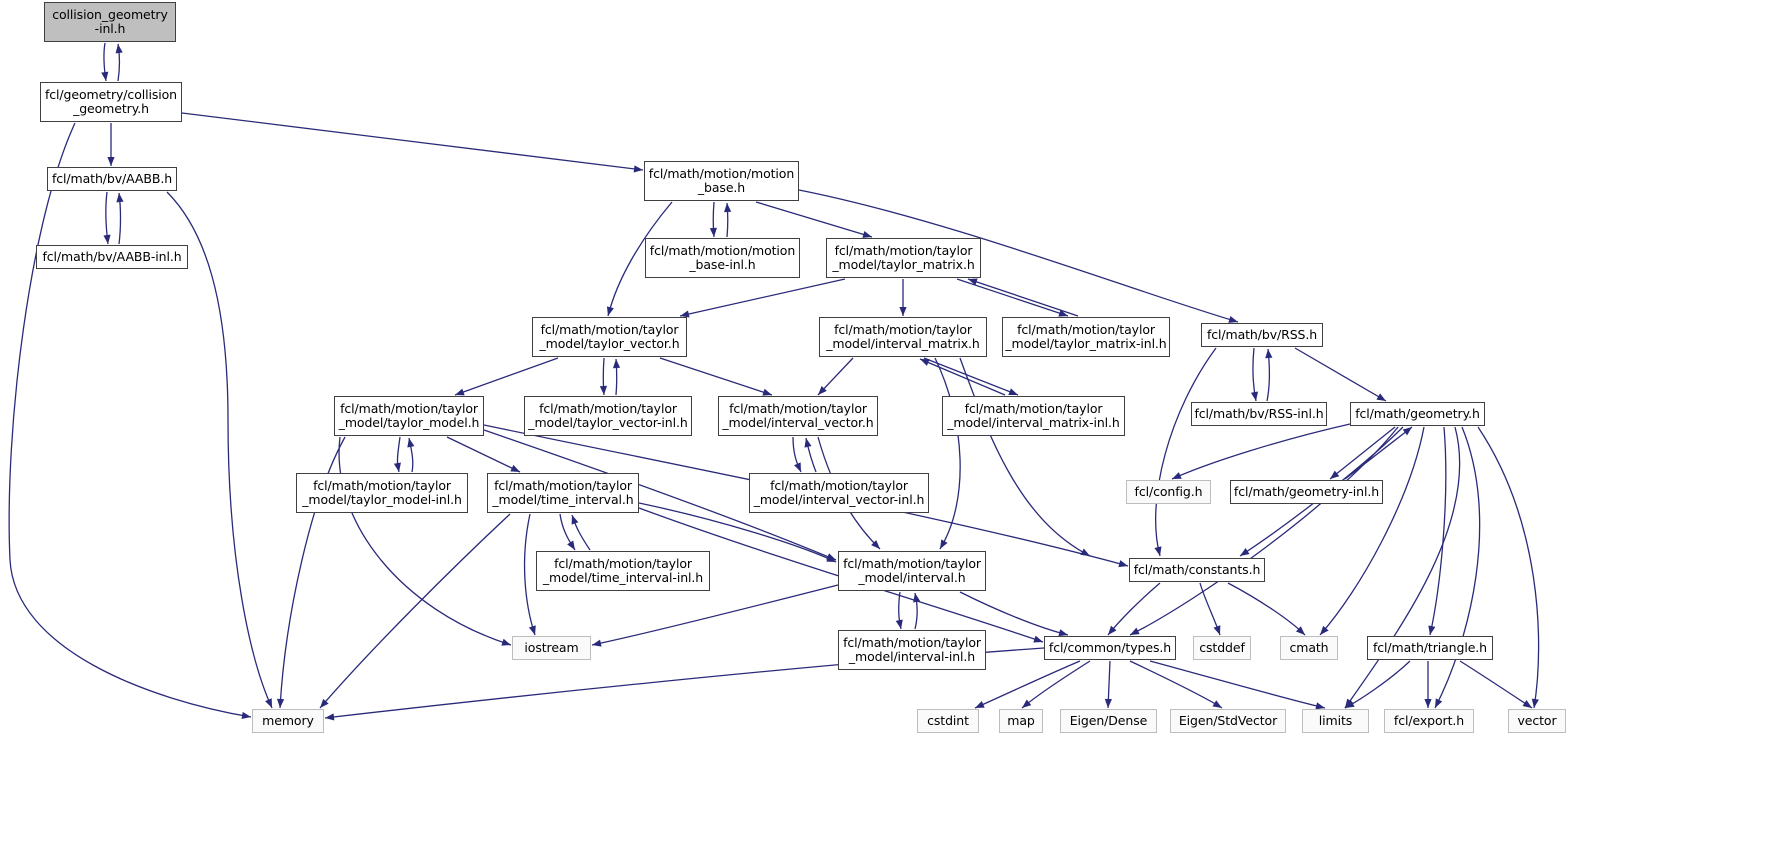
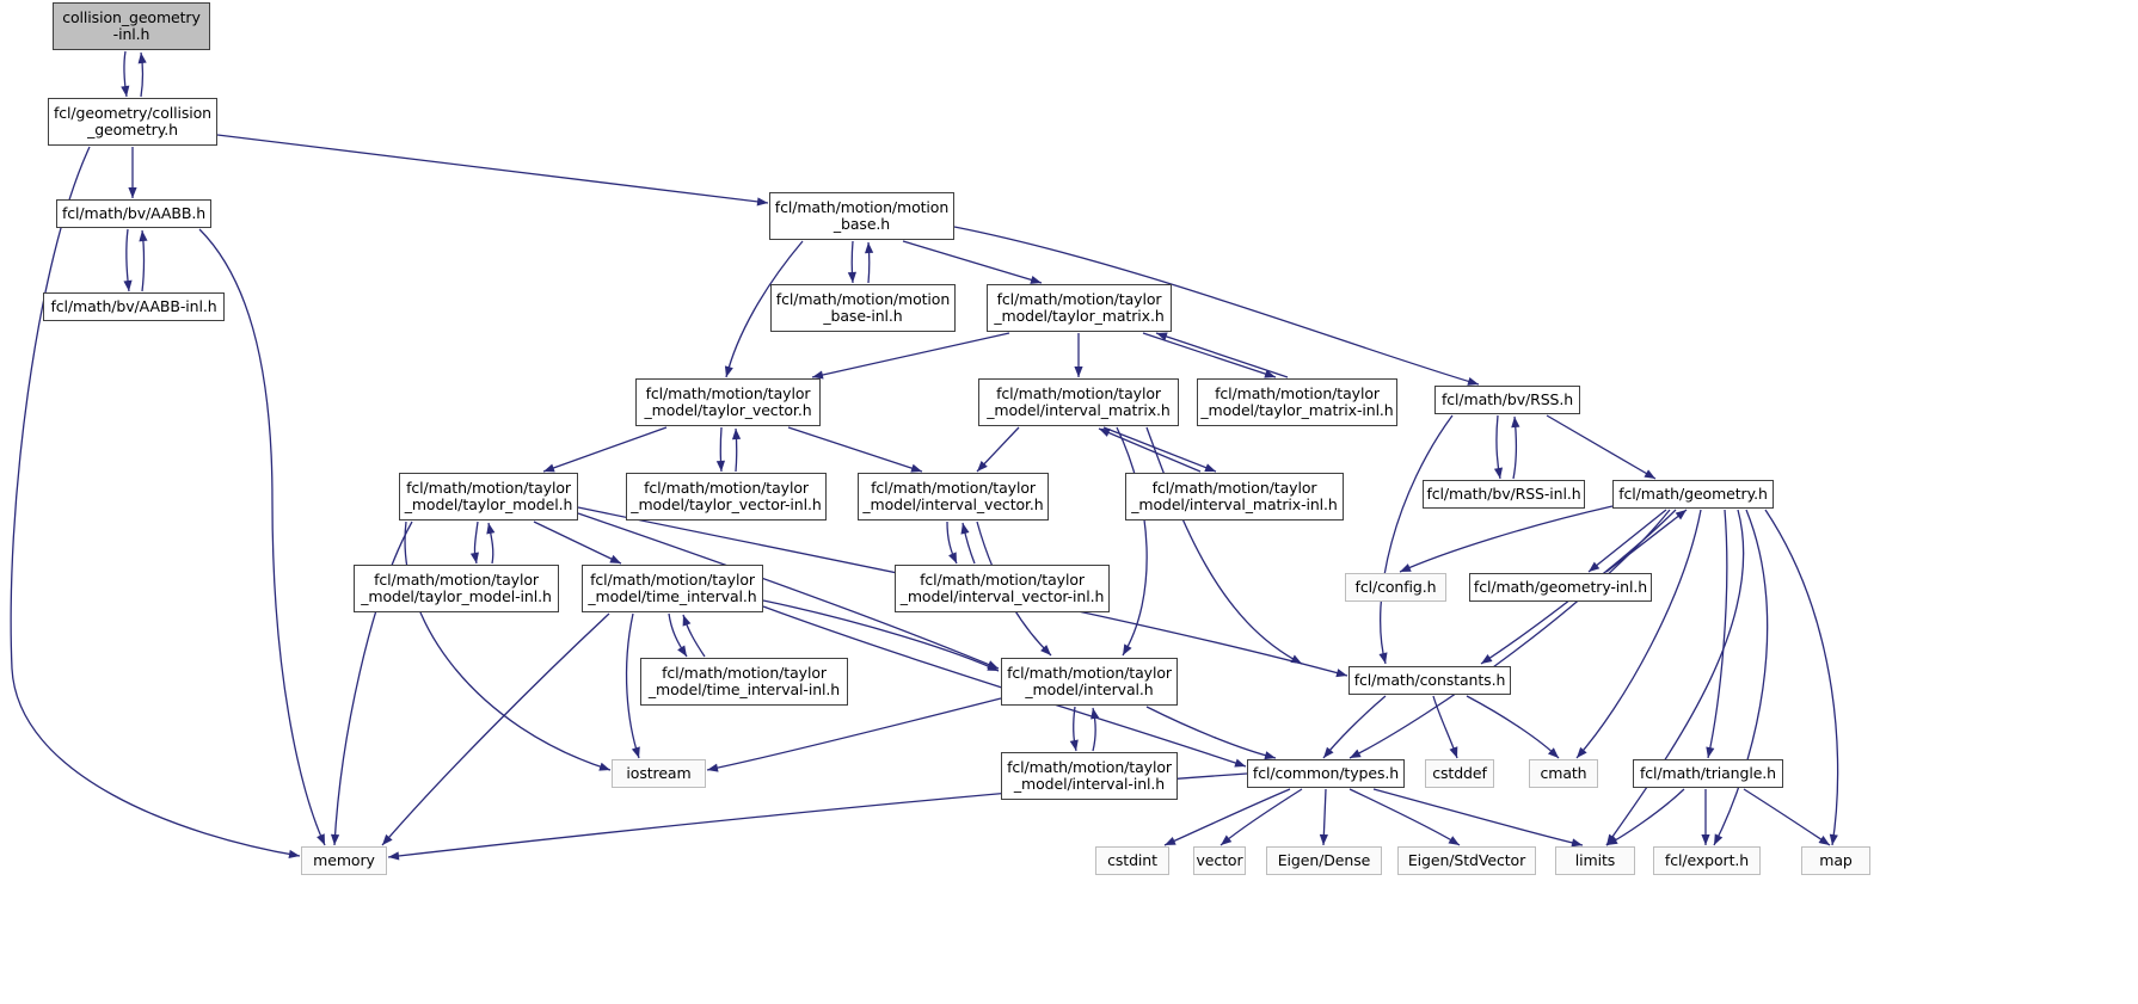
  collision_geometry
  -inl.h
  fcl/geometry/collision
  _geometry.h
  fcl/math/bv/AABB.h
  fcl/math/bv/AABB-inl.h
  fcl/math/motion/motion
  _base.h
  fcl/math/motion/motion
  _base-inl.h
  fcl/math/motion/taylor
  _model/taylor_matrix.h
  fcl/math/motion/taylor
  _model/taylor_vector.h
  fcl/math/motion/taylor
  _model/interval_matrix.h
  fcl/math/motion/taylor
  _model/taylor_matrix-inl.h
  fcl/math/bv/RSS.h
  fcl/math/motion/taylor
  _model/taylor_model.h
  fcl/math/motion/taylor
  _model/taylor_vector-inl.h
  fcl/math/motion/taylor
  _model/interval_vector.h
  fcl/math/motion/taylor
  _model/interval_matrix-inl.h
  fcl/math/bv/RSS-inl.h
  fcl/math/geometry.h
  fcl/math/motion/taylor
  _model/taylor_model-inl.h
  fcl/math/motion/taylor
  _model/time_interval.h
  fcl/math/motion/taylor
  _model/interval_vector-inl.h
  fcl/config.h
  fcl/math/geometry-inl.h
  fcl/math/motion/taylor
  _model/time_interval-inl.h
  fcl/math/motion/taylor
  _model/interval.h
  fcl/math/constants.h
  iostream
  fcl/math/motion/taylor
  _model/interval-inl.h
  fcl/common/types.h
  cstddef
  cmath
  fcl/math/triangle.h
  memory
  cstdint
- map
+ vector
  Eigen/Dense
  Eigen/StdVector
  limits
  fcl/export.h
- vector
+ map
